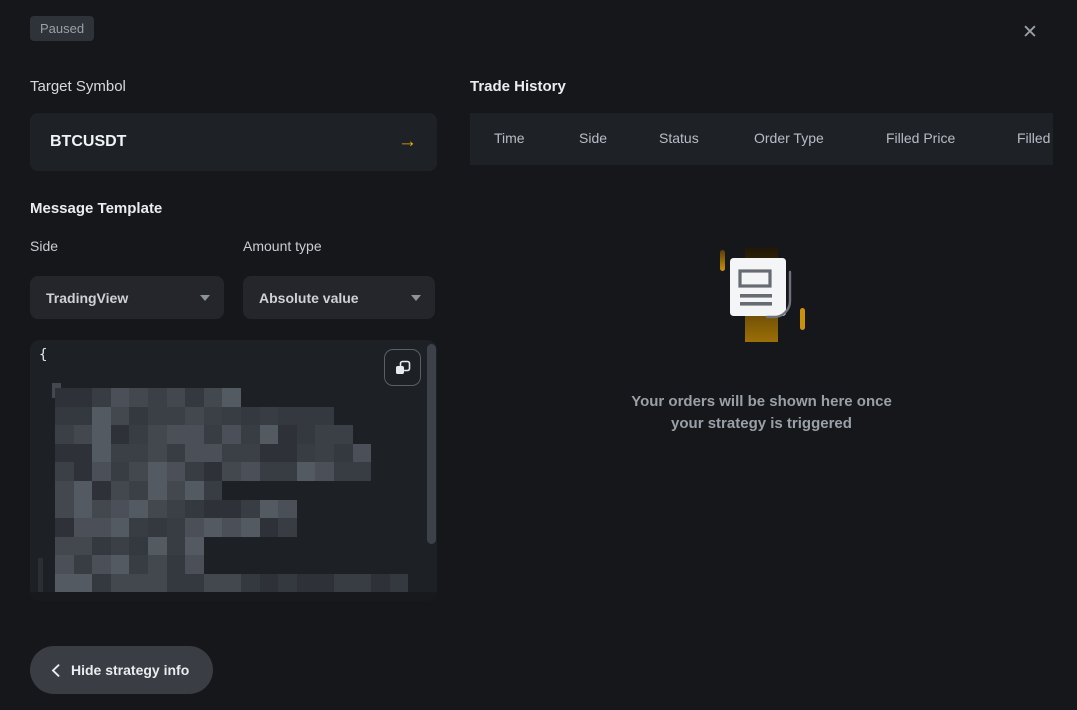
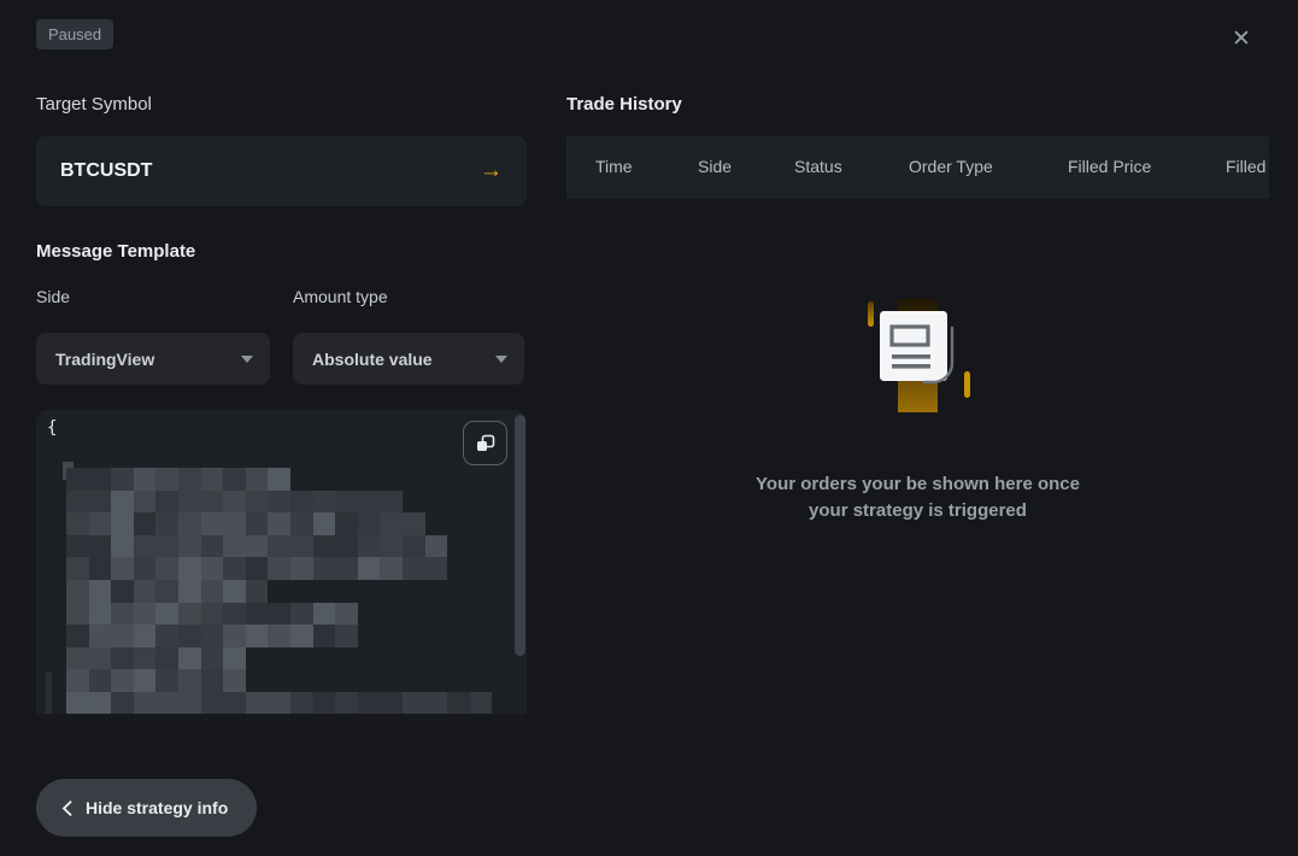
  Paused
  ✕
  Target Symbol
  BTCUSDT
  →
  Message Template
  Side
  Amount type
  TradingView
  Absolute value
  {
  Hide strategy info
  Trade History
  Time
  Side
  Status
  Order Type
  Filled Price
  Filled
- Your orders will be shown here once
+ Your orders your be shown here once
  your strategy is triggered
